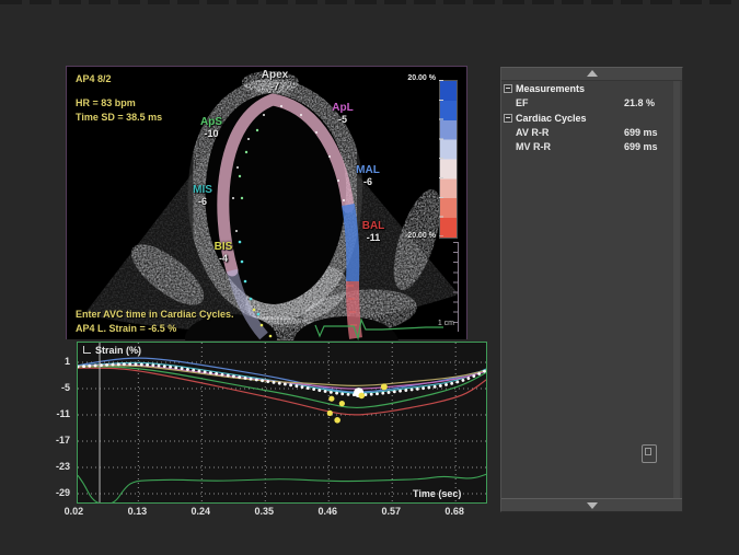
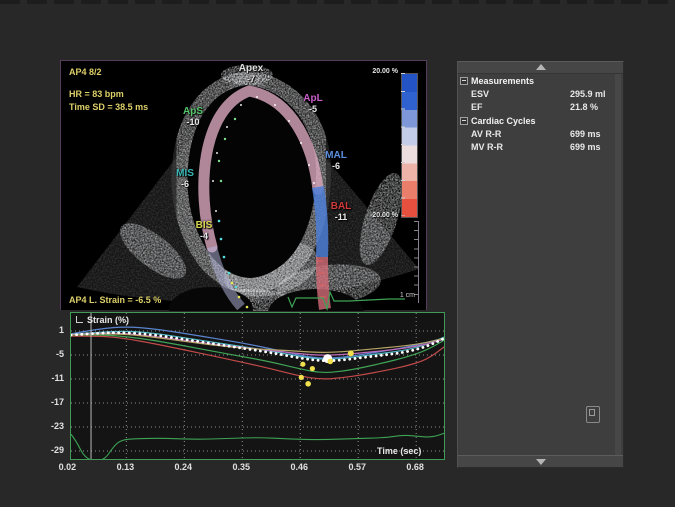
  AP4 8/2
  HR = 83 bpm
  Time SD = 38.5 ms
- Enter AVC time in Cardiac Cycles.
  AP4 L. Strain = -6.5 %
  Apex
  -7
  ApL
  -5
  ApS
  -10
  MAL
  -6
  MIS
  -6
  BAL
  -11
  BIS
  -4
  Strain (%)
  Time (sec)
  0.02
  0.13
  0.24
  0.35
  0.46
  0.57
  0.68
  1
  -5
  -11
  -17
  -23
  -29
  Measurements
+ ESV
+ 295.9 ml
  EF
  21.8 %
  Cardiac Cycles
  AV R-R
  699 ms
  MV R-R
  699 ms
